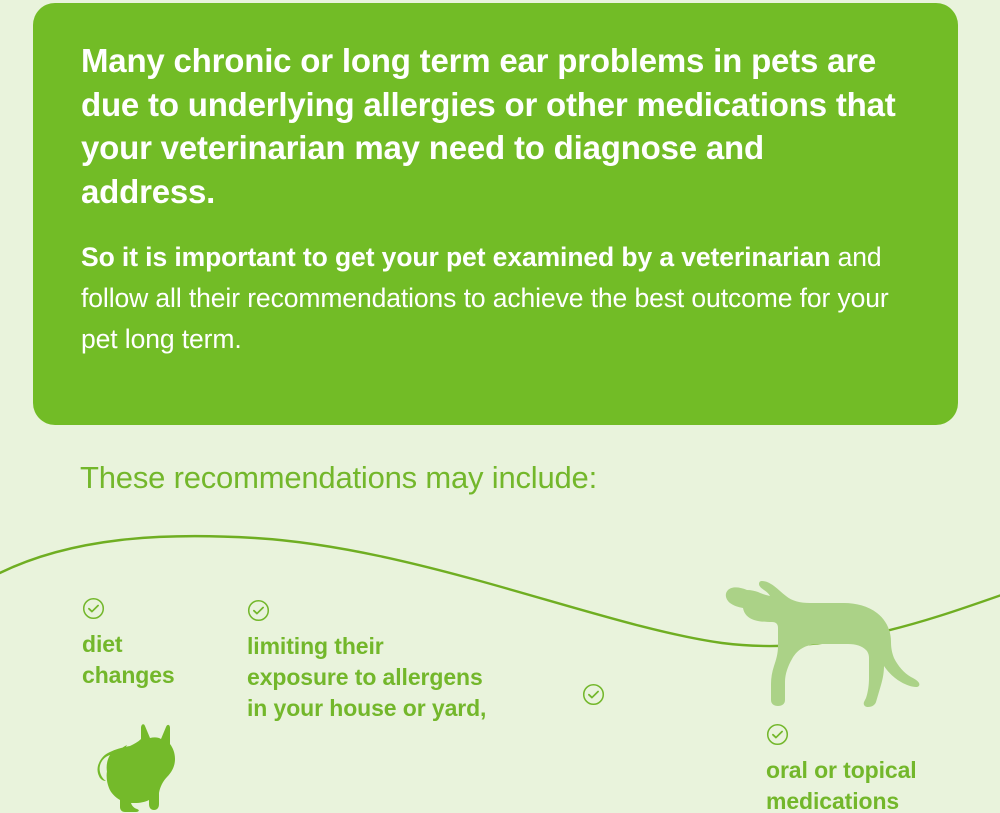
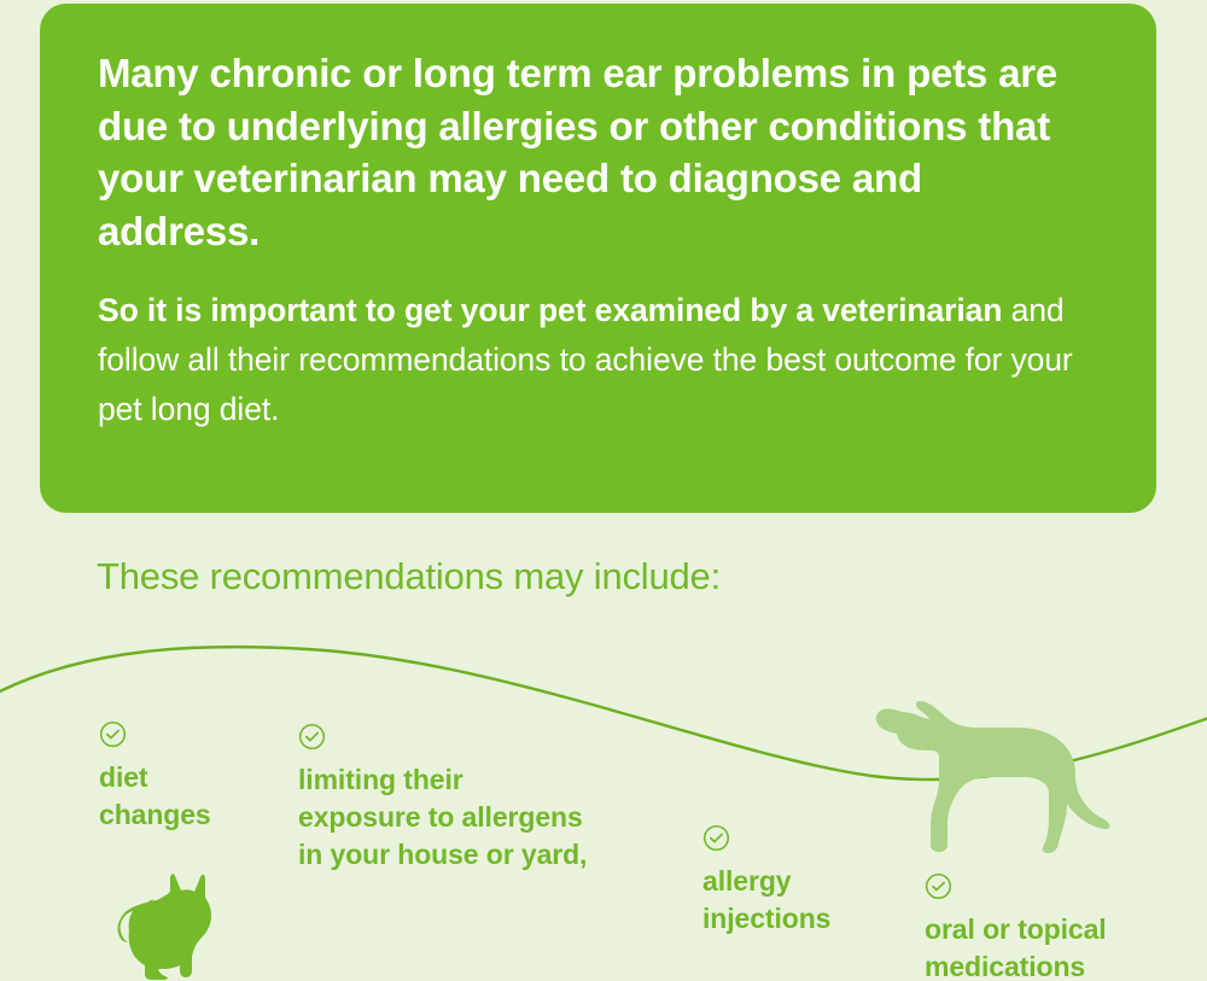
- Many chronic or long term ear problems in pets are due to underlying allergies or other medications that your veterinarian may need to diagnose and address.
+ Many chronic or long term ear problems in pets are due to underlying allergies or other conditions that your veterinarian may need to diagnose and address.
- So it is important to get your pet examined by a veterinarian and follow all their recommendations to achieve the best outcome for your pet long term.
+ So it is important to get your pet examined by a veterinarian and follow all their recommendations to achieve the best outcome for your pet long diet.
  These recommendations may include:
  diet
  changes
  limiting their
  exposure to allergens
  in your house or yard,
+ allergy
+ injections
  oral or topical
  medications
